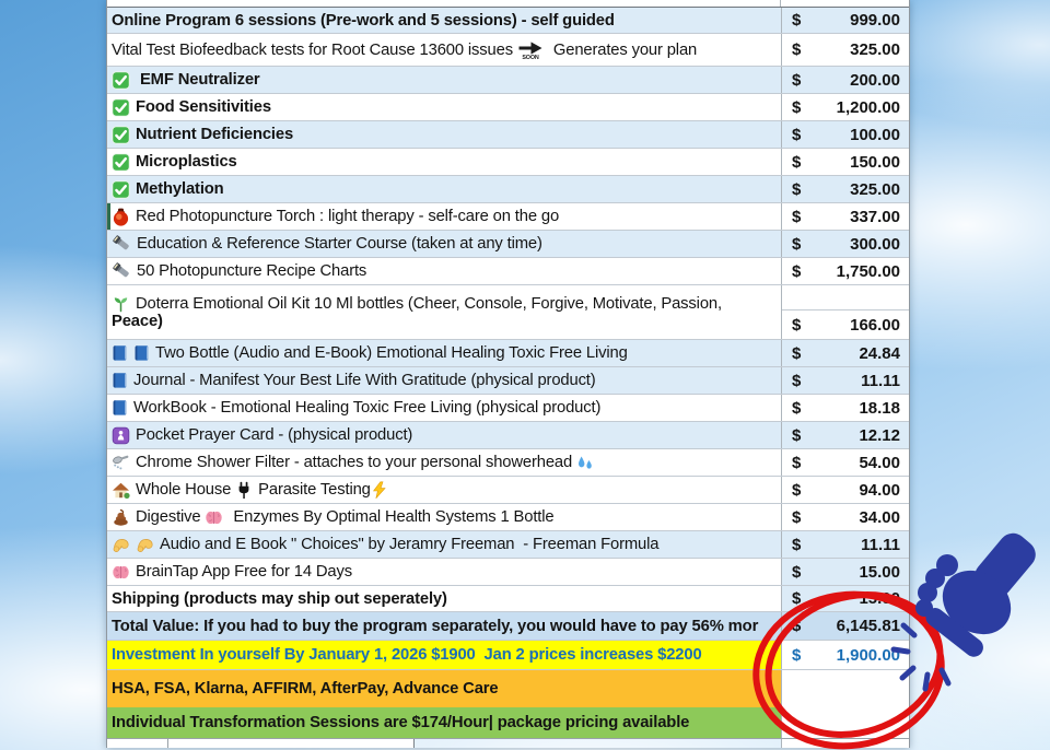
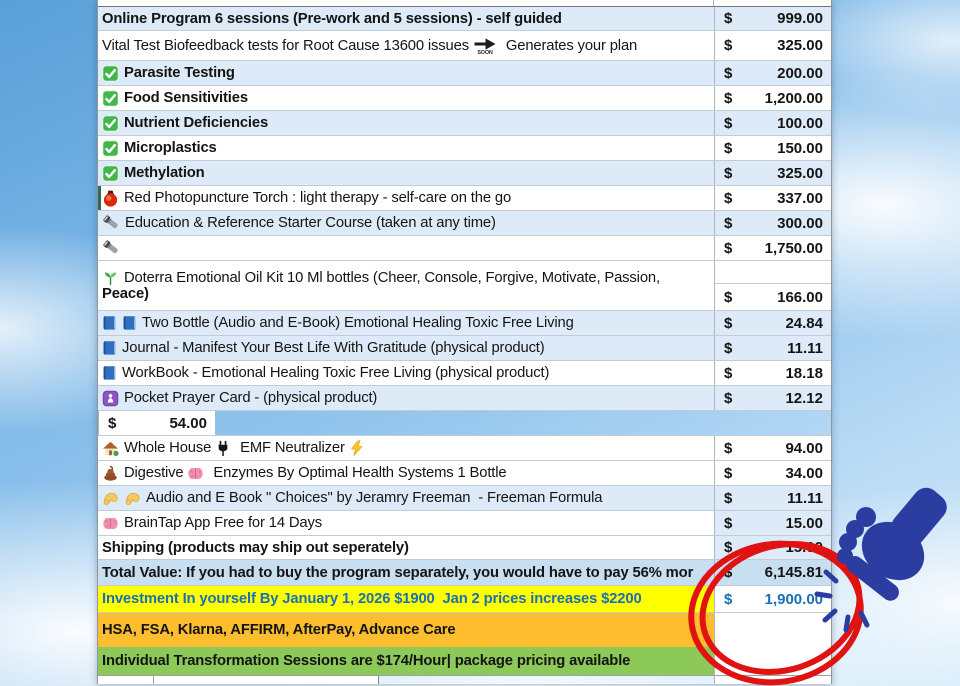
  Online Program 6 sessions (Pre-work and 5 sessions) - self guided
  $
  999.00
  Vital Test Biofeedback tests for Root Cause 13600 issues
  Generates your plan
  $
  325.00
- EMF Neutralizer
+ Parasite Testing
  $
  200.00
  Food Sensitivities
  $
  1,200.00
  Nutrient Deficiencies
  $
  100.00
  Microplastics
  $
  150.00
  Methylation
  $
  325.00
  Red Photopuncture Torch : light therapy - self-care on the go
  $
  337.00
  Education & Reference Starter Course (taken at any time)
  $
  300.00
- 50 Photopuncture Recipe Charts
  $
  1,750.00
  Doterra Emotional Oil Kit 10 Ml bottles (Cheer, Console, Forgive, Motivate, Passion,
  Peace)
  $
  166.00
  Two Bottle (Audio and E-Book) Emotional Healing Toxic Free Living
  $
  24.84
  Journal - Manifest Your Best Life With Gratitude (physical product)
  $
  11.11
  WorkBook - Emotional Healing Toxic Free Living (physical product)
  $
  18.18
  Pocket Prayer Card - (physical product)
  $
  12.12
- Chrome Shower Filter - attaches to your personal showerhead
  $
  54.00
  Whole House
- Parasite Testing
+ EMF Neutralizer
  $
  94.00
  Digestive
  Enzymes By Optimal Health Systems 1 Bottle
  $
  34.00
  Audio and E Book " Choices" by Jeramry Freeman - Freeman Formula
  $
  11.11
  BrainTap App Free for 14 Days
  $
  15.00
  Shipping (products may ship out seperately)
  $
  Total Value: If you had to buy the program separately, you would have to pay 56% mor
  $
  6,145.81
  Investment In yourself By January 1, 2026 $1900 Jan 2 prices increases $2200
  $
  1,900.00
  HSA, FSA, Klarna, AFFIRM, AfterPay, Advance Care
  Individual Transformation Sessions are $174/Hour| package pricing available
